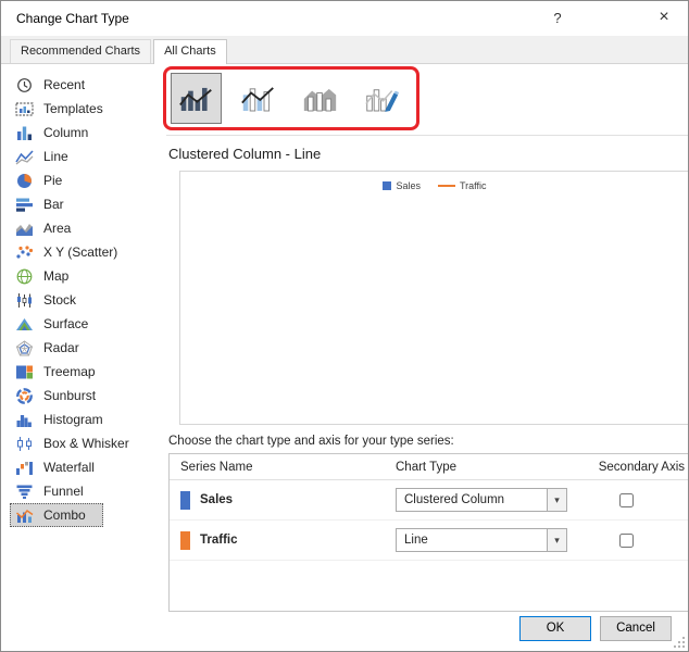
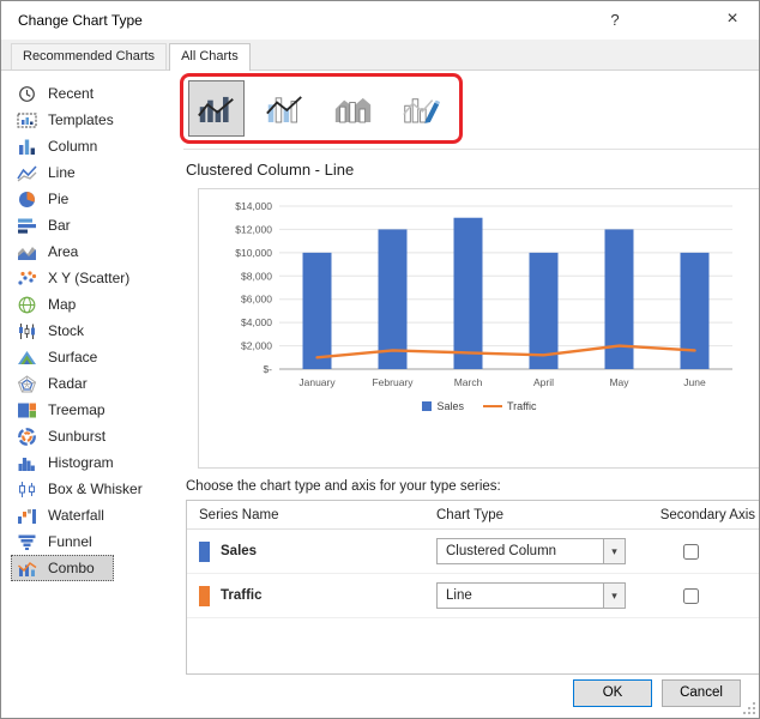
  Change Chart Type
  ?
  ×
  Recommended Charts
  All Charts
  Recent
  Templates
  Column
  Line
  Pie
  Bar
  Area
  X Y (Scatter)
  Map
  Stock
  Surface
  Radar
  Treemap
  Sunburst
  Histogram
  Box & Whisker
  Waterfall
  Funnel
  Combo
  Clustered Column - Line
+ $14,000
+ $12,000
+ $10,000
+ $8,000
+ $6,000
+ $4,000
+ $2,000
+ $-
+ January
+ February
+ March
+ April
+ May
+ June
  Sales
  Traffic
  Choose the chart type and axis for your type series:
  Series Name
  Chart Type
  Secondary Axis
  Sales
  Clustered Column
  ▾
  Traffic
  Line
  ▾
  OK
  Cancel
